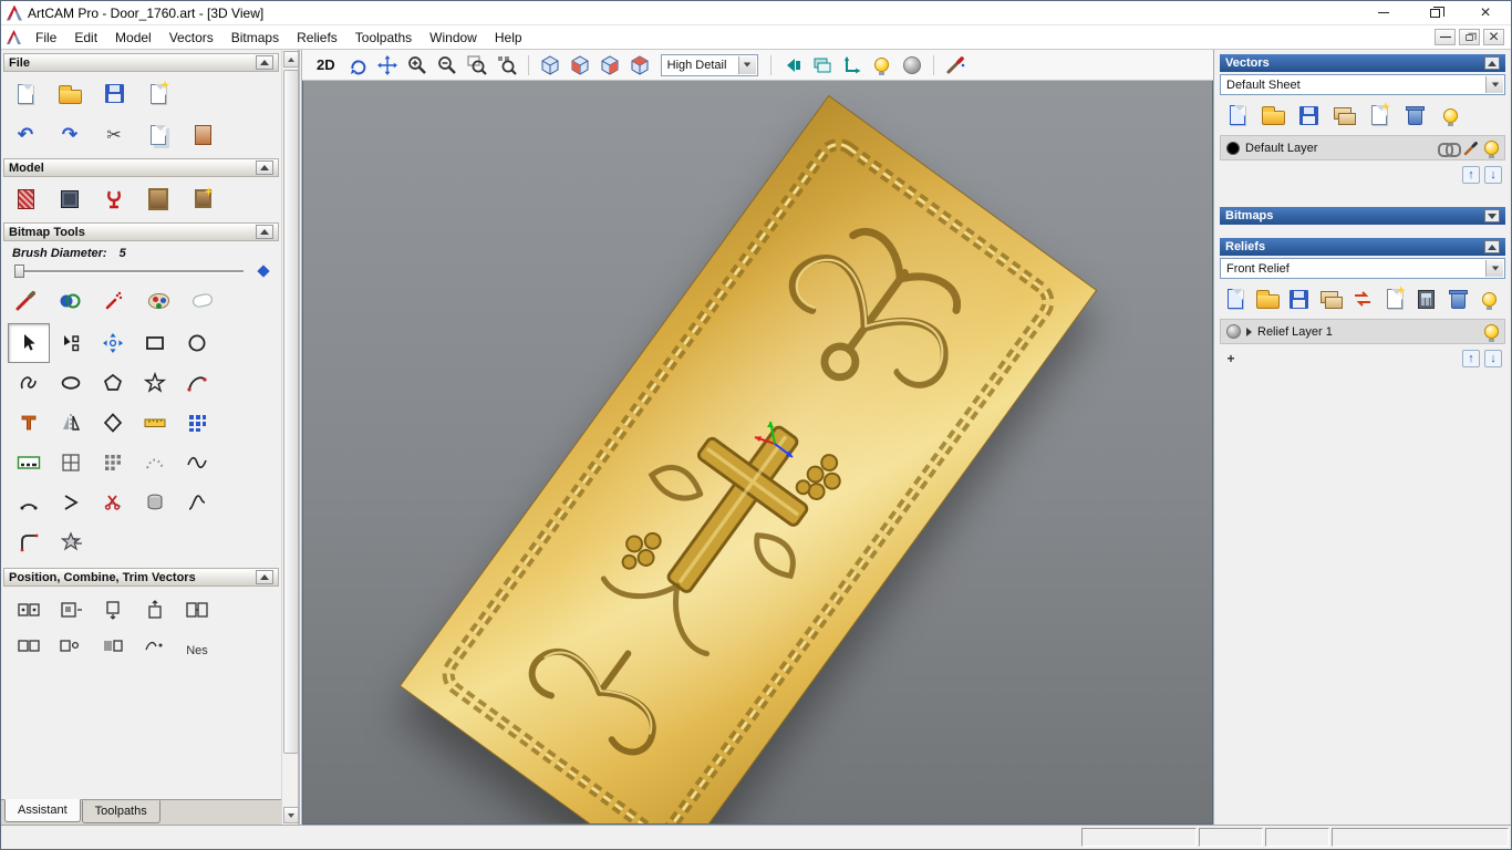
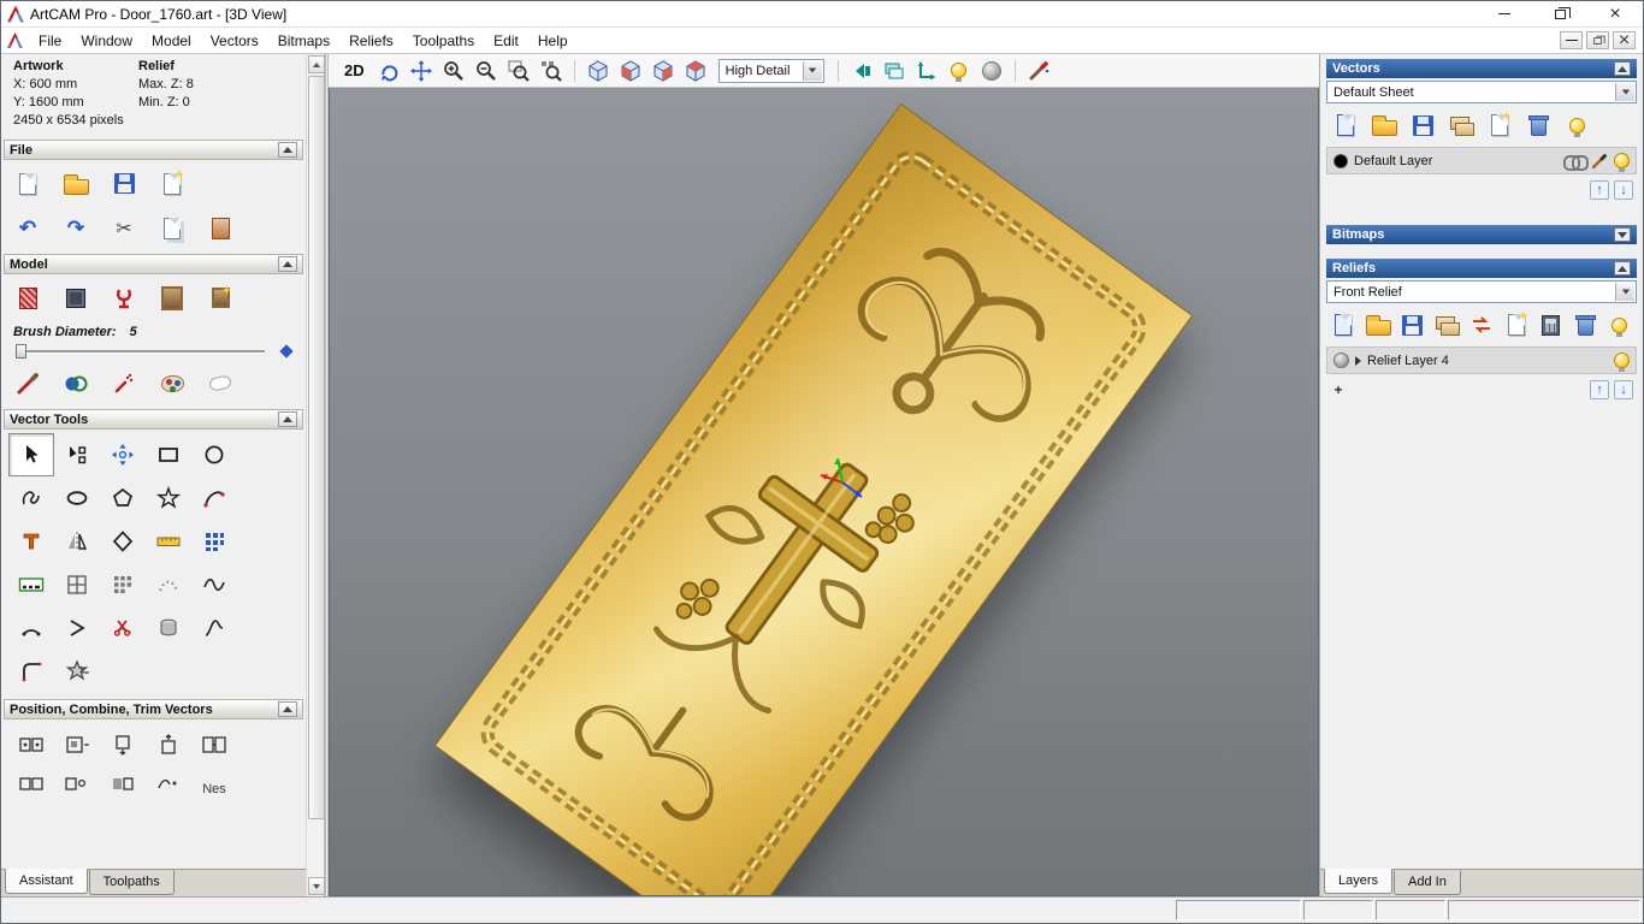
  ArtCAM Pro - Door_1760.art - [3D View]
  File
- Edit
+ Window
  Model
  Vectors
  Bitmaps
  Reliefs
  Toolpaths
- Window
+ Edit
  Help
+ Artwork
+ Relief
+ X: 600 mm
+ Max. Z: 8
+ Y: 1600 mm
+ Min. Z: 0
+ 2450 x 6534 pixels
  File
  Model
- Bitmap Tools
  Brush Diameter: 5
+ Vector Tools
  Position, Combine, Trim Vectors
  Nes
  Assistant
  Toolpaths
  2D
  High Detail
  Vectors
  Default Sheet
  Default Layer
  Bitmaps
  Reliefs
  Front Relief
- Relief Layer 1
+ Relief Layer 4
  +
+ Layers
+ Add In
